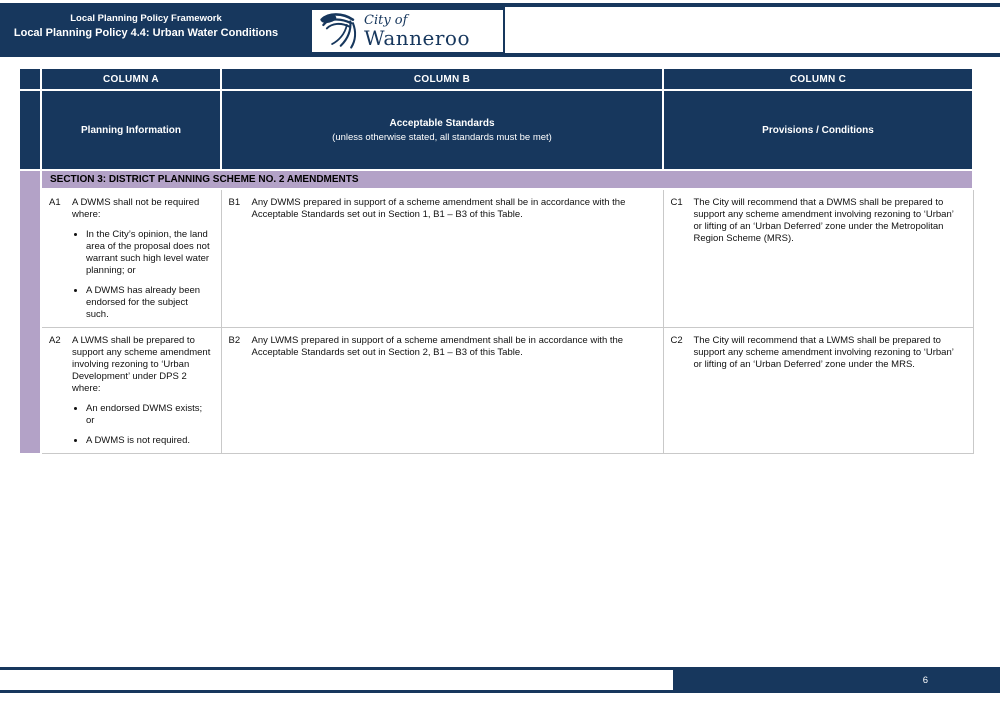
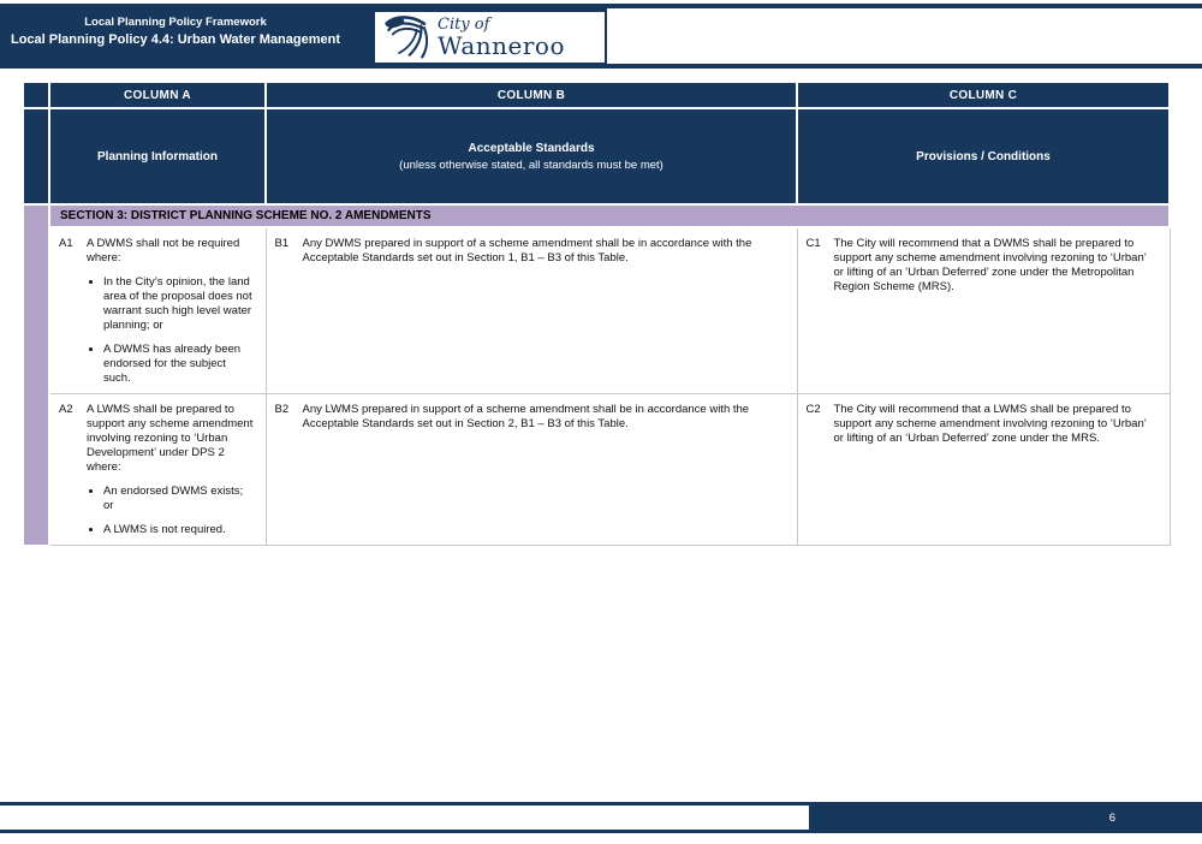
  Local Planning Policy Framework
- Local Planning Policy 4.4: Urban Water Conditions
+ Local Planning Policy 4.4: Urban Water Management
  City of
  Wanneroo
  	COLUMN A	COLUMN B	COLUMN C
  	Planning Information	Acceptable Standards (unless otherwise stated, all standards must be met)	Provisions / Conditions
  	SECTION 3: DISTRICT PLANNING SCHEME NO. 2 AMENDMENTS
  A1 A DWMS shall not be required where: In the City’s opinion, the land area of the proposal does not warrant such high level water planning; orA DWMS has already been endorsed for the subject such.	B1 Any DWMS prepared in support of a scheme amendment shall be in accordance with the Acceptable Standards set out in Section 1, B1 – B3 of this Table.	C1 The City will recommend that a DWMS shall be prepared to support any scheme amendment involving rezoning to ‘Urban’ or lifting of an ‘Urban Deferred’ zone under the Metropolitan Region Scheme (MRS).
- A2 A LWMS shall be prepared to support any scheme amendment involving rezoning to ‘Urban Development’ under DPS 2 where: An endorsed DWMS exists; orA DWMS is not required.	B2 Any LWMS prepared in support of a scheme amendment shall be in accordance with the Acceptable Standards set out in Section 2, B1 – B3 of this Table.	C2 The City will recommend that a LWMS shall be prepared to support any scheme amendment involving rezoning to ‘Urban’ or lifting of an ‘Urban Deferred’ zone under the MRS.
+ A2 A LWMS shall be prepared to support any scheme amendment involving rezoning to ‘Urban Development’ under DPS 2 where: An endorsed DWMS exists; orA LWMS is not required.	B2 Any LWMS prepared in support of a scheme amendment shall be in accordance with the Acceptable Standards set out in Section 2, B1 – B3 of this Table.	C2 The City will recommend that a LWMS shall be prepared to support any scheme amendment involving rezoning to ‘Urban’ or lifting of an ‘Urban Deferred’ zone under the MRS.
  6
